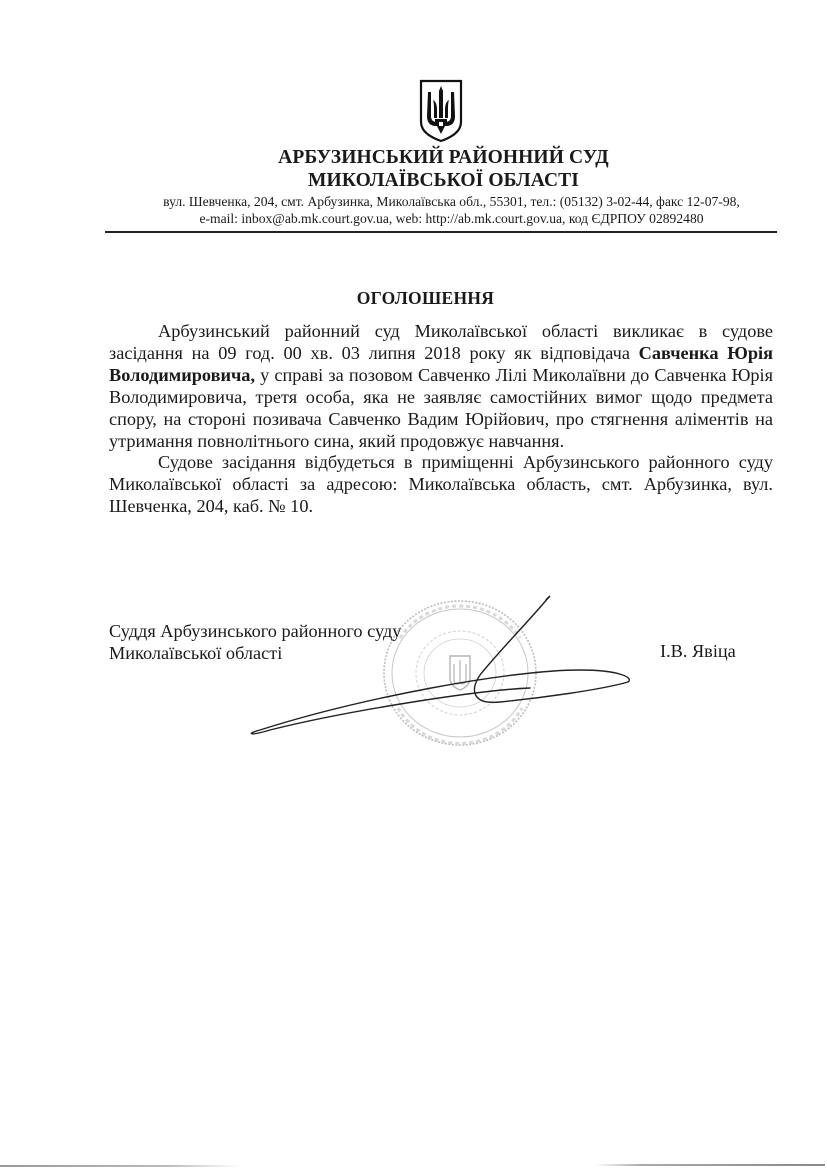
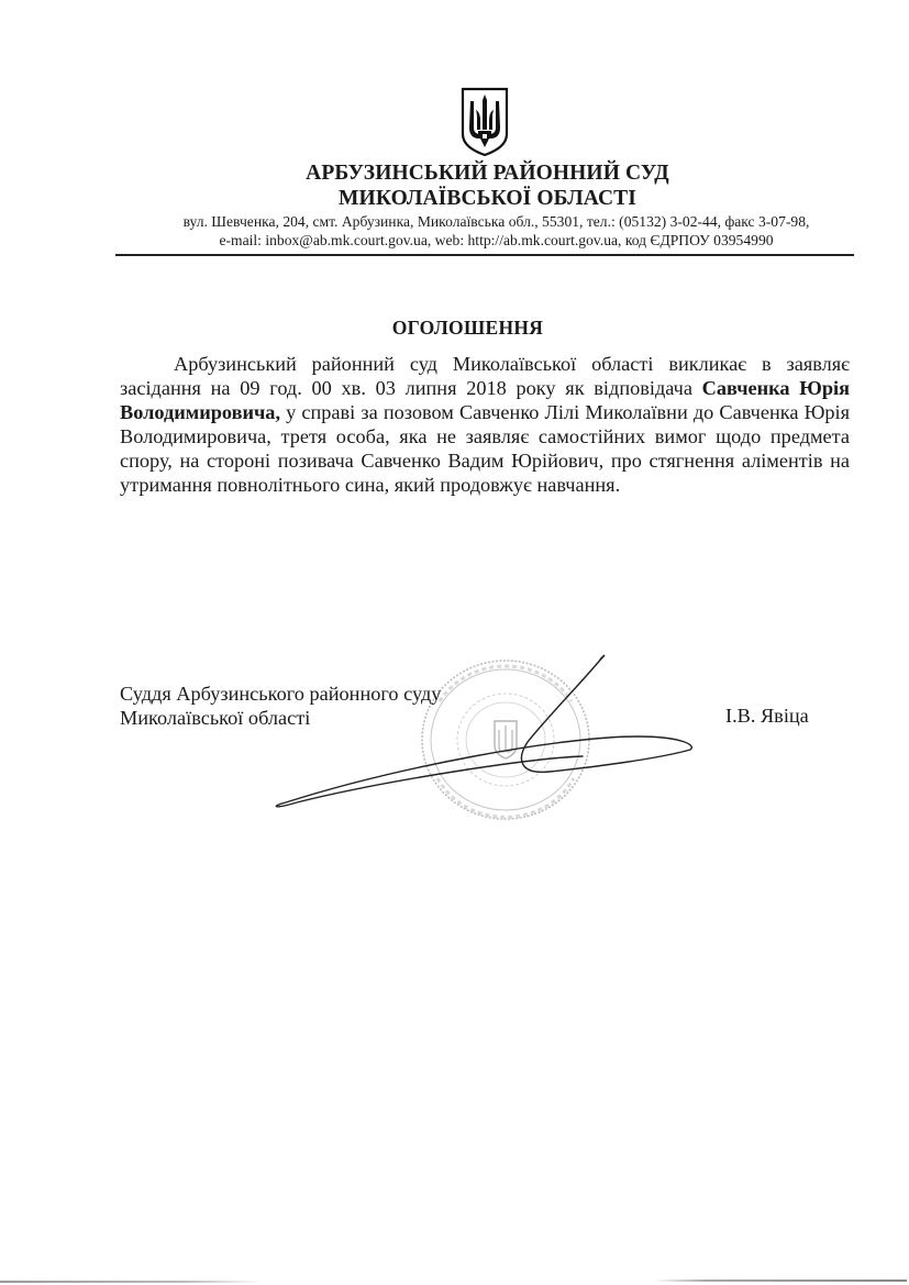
  АРБУЗИНСЬКИЙ РАЙОННИЙ СУД
  МИКОЛАЇВСЬКОЇ ОБЛАСТІ
- вул. Шевченка, 204, смт. Арбузинка, Миколаївська обл., 55301, тел.: (05132) 3-02-44, факс 12-07-98,
+ вул. Шевченка, 204, смт. Арбузинка, Миколаївська обл., 55301, тел.: (05132) 3-02-44, факс 3-07-98,
- e-mail: inbox@ab.mk.court.gov.ua, web: http://ab.mk.court.gov.ua, код ЄДРПОУ 02892480
+ e-mail: inbox@ab.mk.court.gov.ua, web: http://ab.mk.court.gov.ua, код ЄДРПОУ 03954990
  ОГОЛОШЕННЯ
- Арбузинський районний суд Миколаївської області викликає в судове засідання на 09 год. 00 хв. 03 липня 2018 року як відповідача Савченка Юрія Володимировича, у справі за позовом Савченко Лілі Миколаївни до Савченка Юрія Володимировича, третя особа, яка не заявляє самостійних вимог щодо предмета спору, на стороні позивача Савченко Вадим Юрійович, про стягнення аліментів на утримання повнолітнього сина, який продовжує навчання.
+ Арбузинський районний суд Миколаївської області викликає в заявляє засідання на 09 год. 00 хв. 03 липня 2018 року як відповідача Савченка Юрія Володимировича, у справі за позовом Савченко Лілі Миколаївни до Савченка Юрія Володимировича, третя особа, яка не заявляє самостійних вимог щодо предмета спору, на стороні позивача Савченко Вадим Юрійович, про стягнення аліментів на утримання повнолітнього сина, який продовжує навчання.
- Судове засідання відбудеться в приміщенні Арбузинського районного суду Миколаївської області за адресою: Миколаївська область, смт. Арбузинка, вул. Шевченка, 204, каб. № 10.
  Суддя Арбузинського районного суду
  Миколаївської області
  І.В. Явіца
